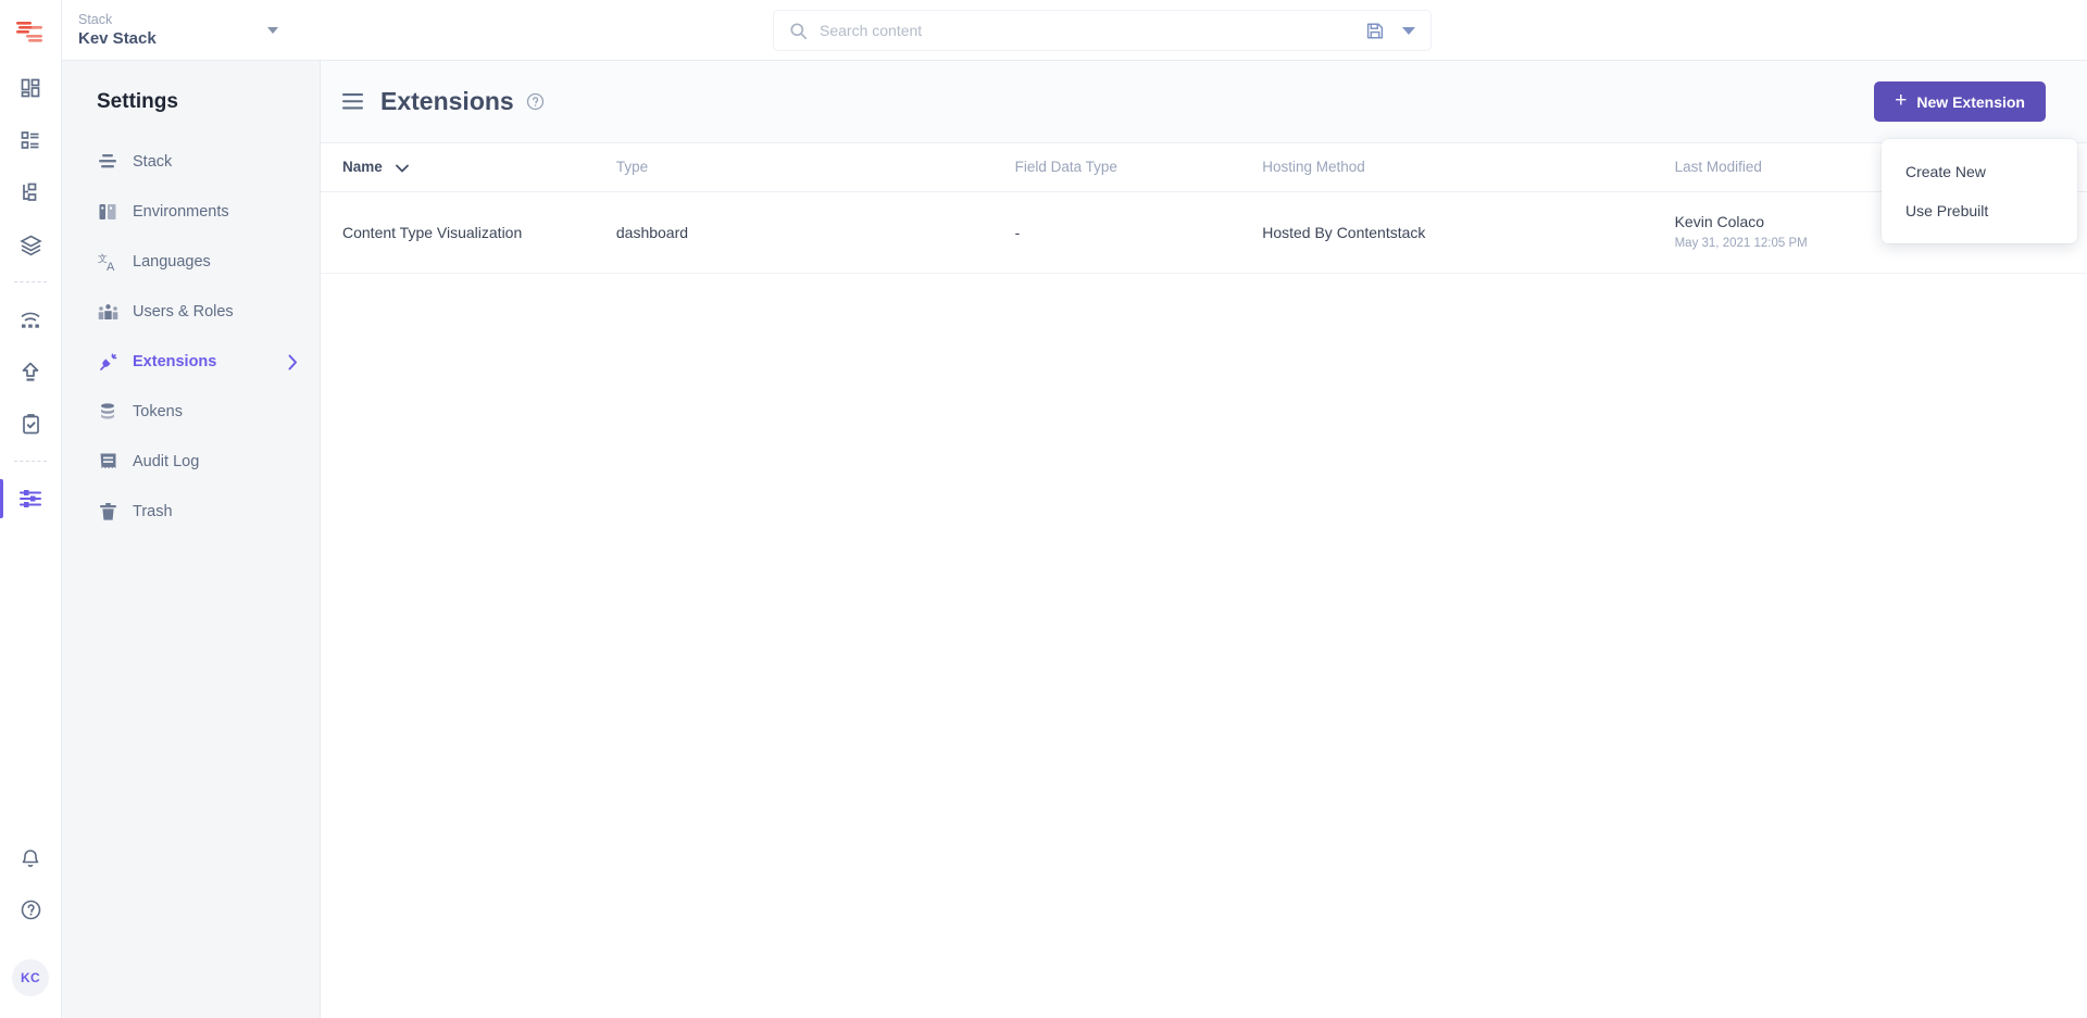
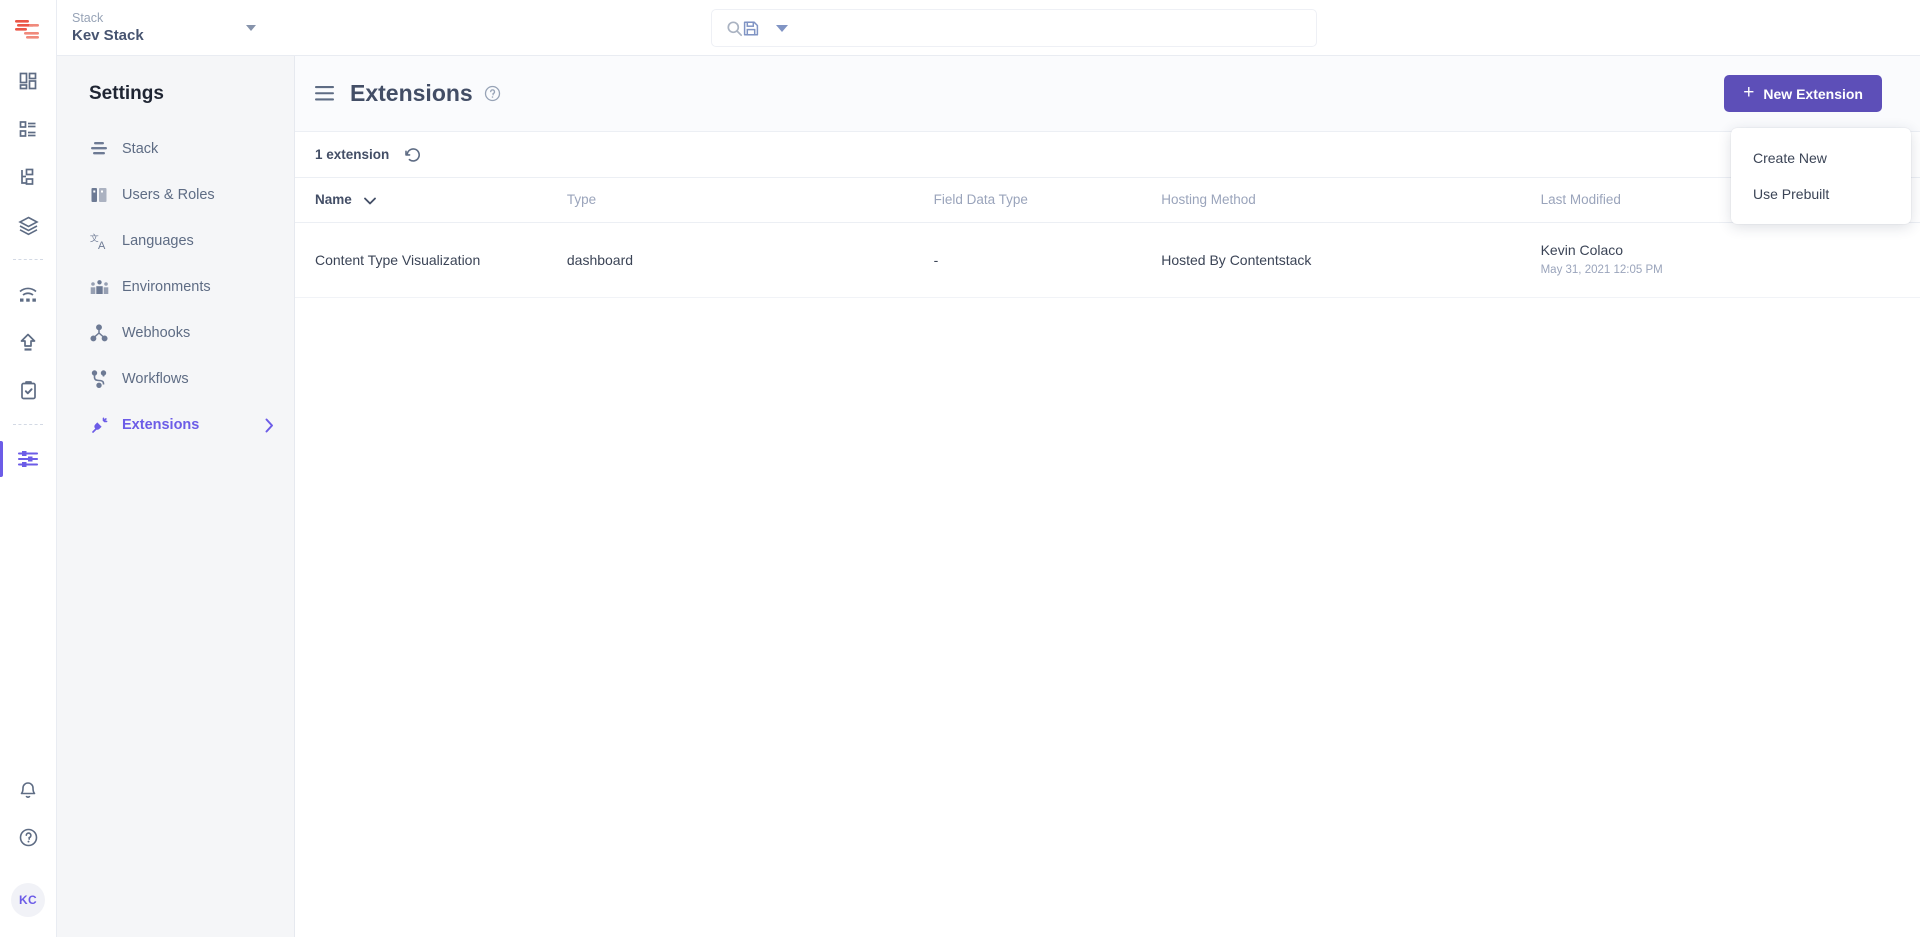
  KC
  Stack
  Kev Stack
- Search content
  Settings
  Stack
- Environments
+ Users & Roles
  文
  A
  Languages
- Users & Roles
+ Environments
+ Webhooks
+ Workflows
  Extensions
- Tokens
- Audit Log
- Trash
  Extensions
  +
  New Extension
+ 1 extension
  Name	Type	Field Data Type	Hosting Method	Last Modified
  Content Type Visualization	dashboard	-	Hosted By Contentstack	Kevin Colaco May 31, 2021 12:05 PM
  Create New
  Use Prebuilt
